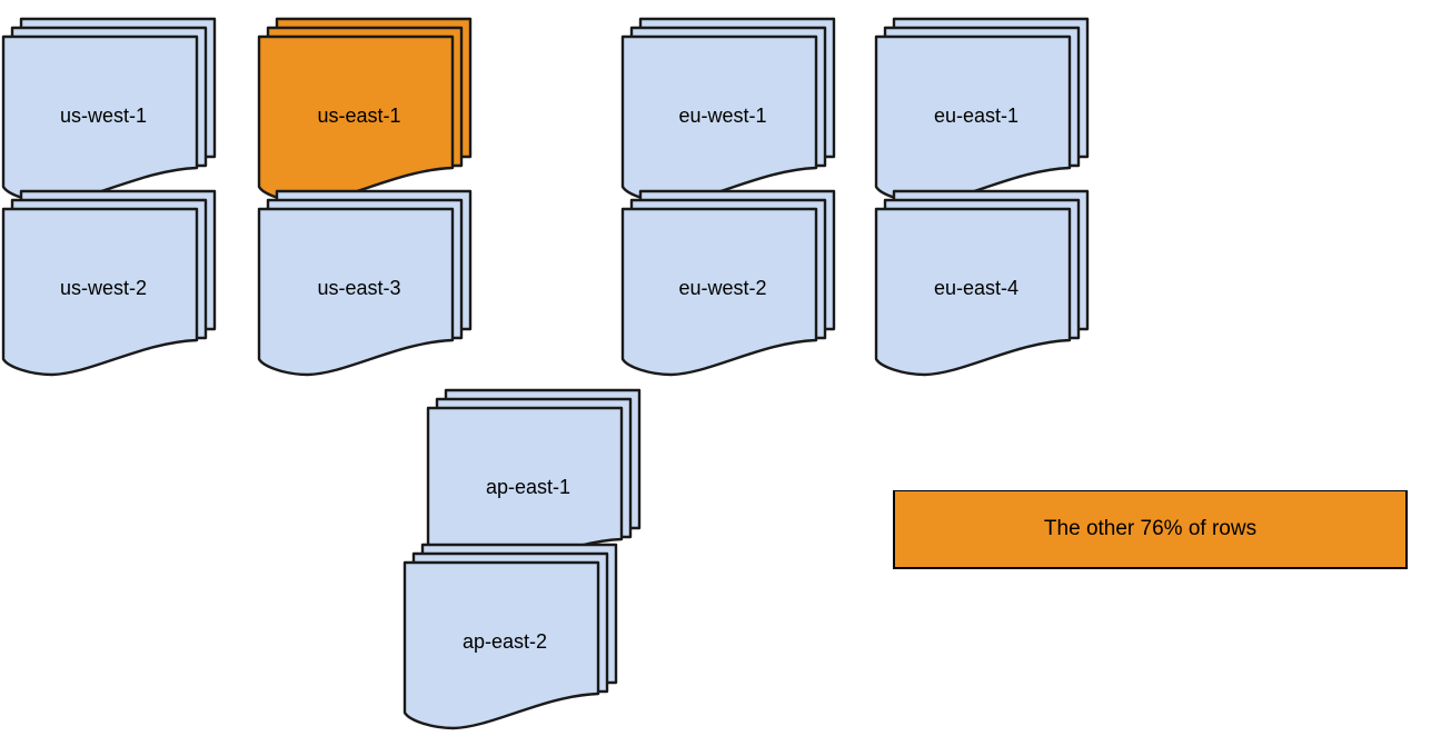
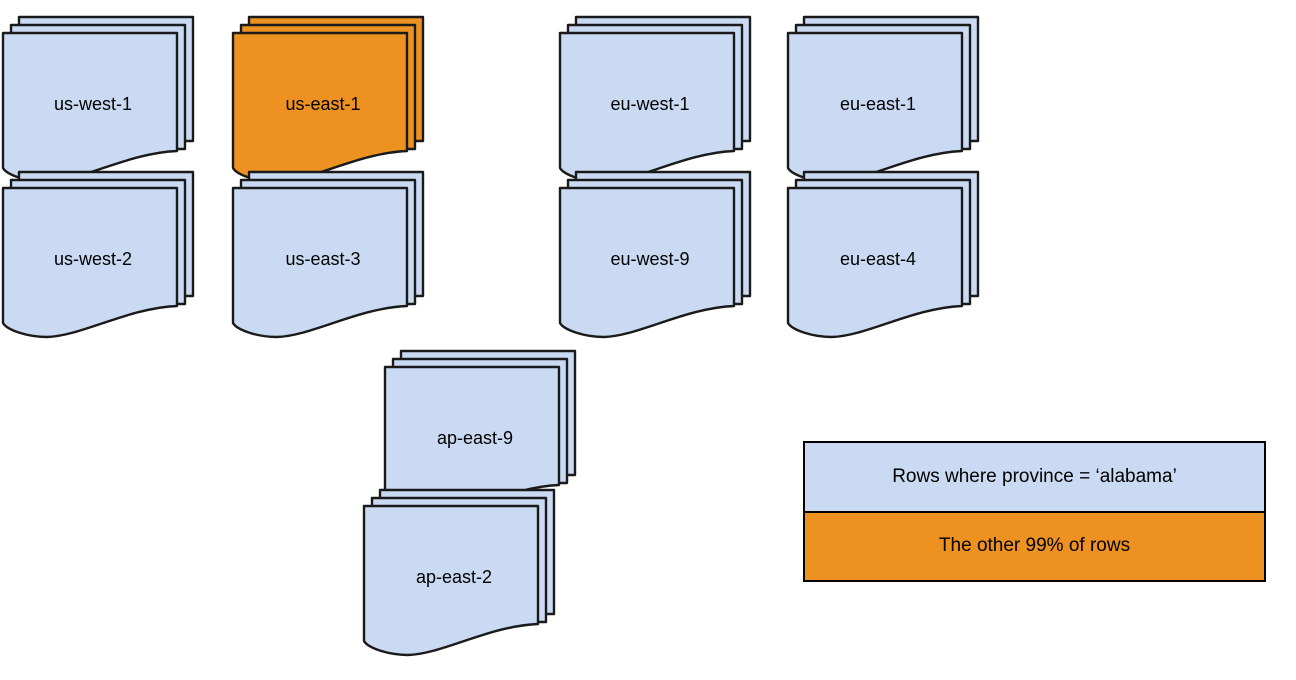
  us-west-1
  us-east-1
  eu-west-1
  eu-east-1
  us-west-2
  us-east-3
- eu-west-2
+ eu-west-9
  eu-east-4
- ap-east-1
+ ap-east-9
  ap-east-2
+ Rows where province = ‘alabama’
- The other 76% of rows
+ The other 99% of rows
